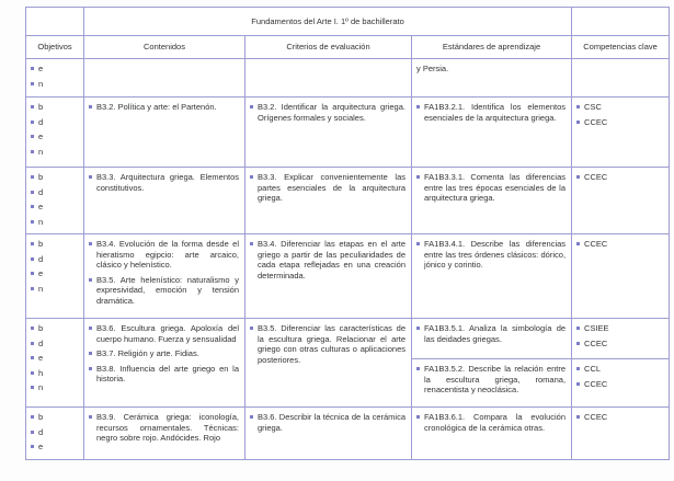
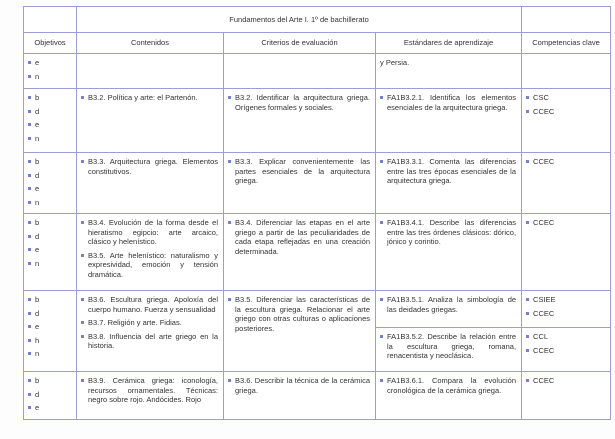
  	Fundamentos del Arte I. 1º de bachillerato
  Objetivos	Contenidos	Criterios de evaluación	Estándares de aprendizaje	Competencias clave
  e n			y Persia.
  b d e n	B3.2. Política y arte: el Partenón.	B3.2. Identificar la arquitectura griega. Orígenes formales y sociales.	FA1B3.2.1. Identifica los elementos esenciales de la arquitectura griega.	CSC CCEC
  b d e n	B3.3. Arquitectura griega. Elementos constitutivos.	B3.3. Explicar convenientemente las partes esenciales de la arquitectura griega.	FA1B3.3.1. Comenta las diferencias entre las tres épocas esenciales de la arquitectura griega.	CCEC
  b d e n	B3.4. Evolución de la forma desde el hieratismo egipcio: arte arcaico, clásico y helenístico. B3.5. Arte helenístico: naturalismo y expresividad, emoción y tensión dramática.	B3.4. Diferenciar las etapas en el arte griego a partir de las peculiaridades de cada etapa reflejadas en una creación determinada.	FA1B3.4.1. Describe las diferencias entre las tres órdenes clásicos: dórico, jónico y corintio.	CCEC
  b d e h n	B3.6. Escultura griega. Apoloxía del cuerpo humano. Fuerza y sensualidad B3.7. Religión y arte. Fidias. B3.8. Influencia del arte griego en la historia.	B3.5. Diferenciar las características de la escultura griega. Relacionar el arte griego con otras culturas o aplicaciones posteriores.	FA1B3.5.1. Analiza la simbología de las deidades griegas.	CSIEE CCEC
  FA1B3.5.2. Describe la relación entre la escultura griega, romana, renacentista y neoclásica.	CCL CCEC
- b d e	B3.9. Cerámica griega: iconología, recursos ornamentales. Técnicas: negro sobre rojo. Andócides. Rojo	B3.6. Describir la técnica de la cerámica griega.	FA1B3.6.1. Compara la evolución cronológica de la cerámica otras.	CCEC
+ b d e	B3.9. Cerámica griega: iconología, recursos ornamentales. Técnicas: negro sobre rojo. Andócides. Rojo	B3.6. Describir la técnica de la cerámica griega.	FA1B3.6.1. Compara la evolución cronológica de la cerámica griega.	CCEC
